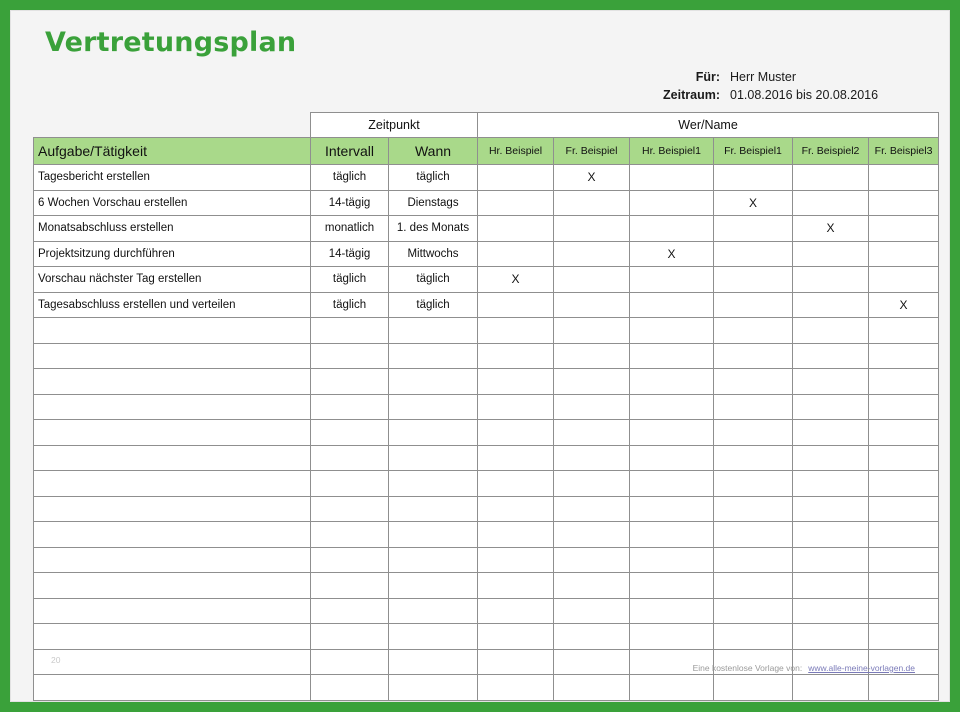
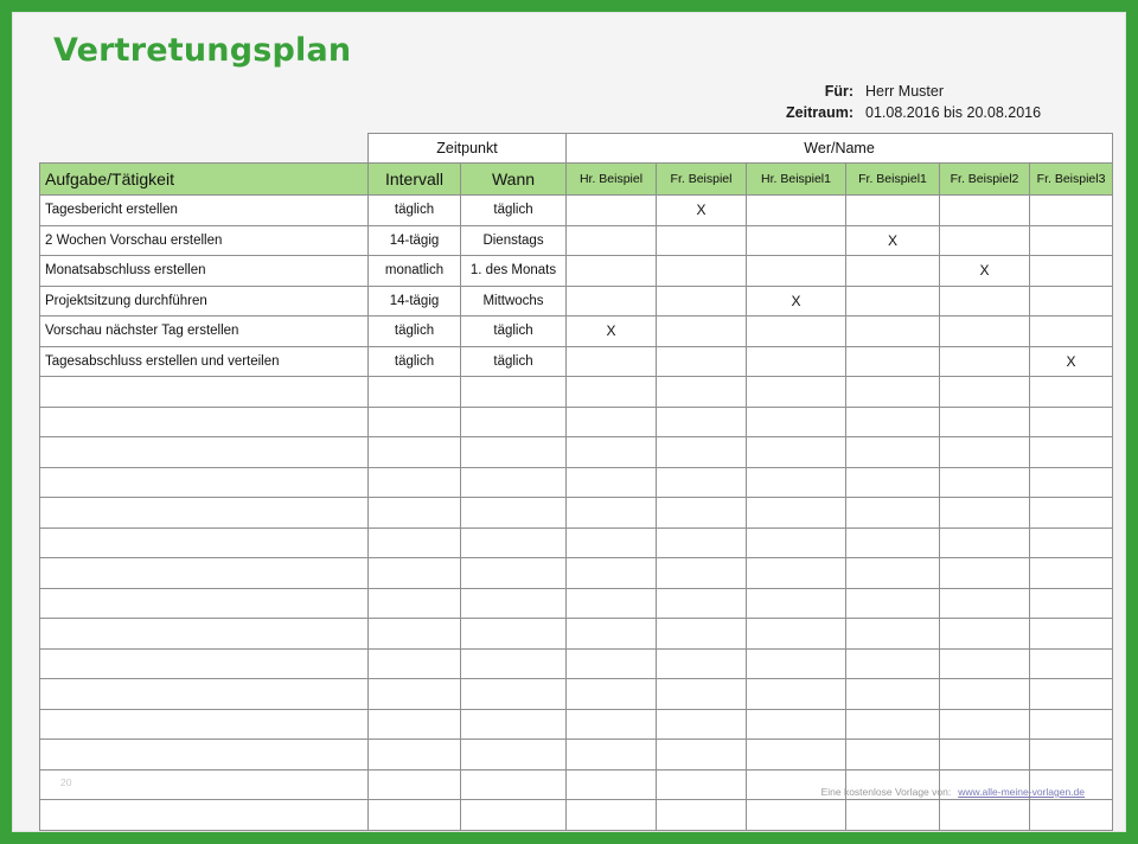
  Vertretungsplan
  Für:
  Herr Muster
  Zeitraum:
  01.08.2016 bis 20.08.2016
  	Zeitpunkt	Wer/Name
  Aufgabe/Tätigkeit	Intervall	Wann	Hr. Beispiel	Fr. Beispiel	Hr. Beispiel1	Fr. Beispiel1	Fr. Beispiel2	Fr. Beispiel3
  Tagesbericht erstellen	täglich	täglich		X
- 6 Wochen Vorschau erstellen	14-tägig	Dienstags				X
+ 2 Wochen Vorschau erstellen	14-tägig	Dienstags				X
  Monatsabschluss erstellen	monatlich	1. des Monats					X
  Projektsitzung durchführen	14-tägig	Mittwochs			X
  Vorschau nächster Tag erstellen	täglich	täglich	X
  Tagesabschluss erstellen und verteilen	täglich	täglich						X
  20
  Eine kostenlose Vorlage von:
  www.alle-meine-vorlagen.de
